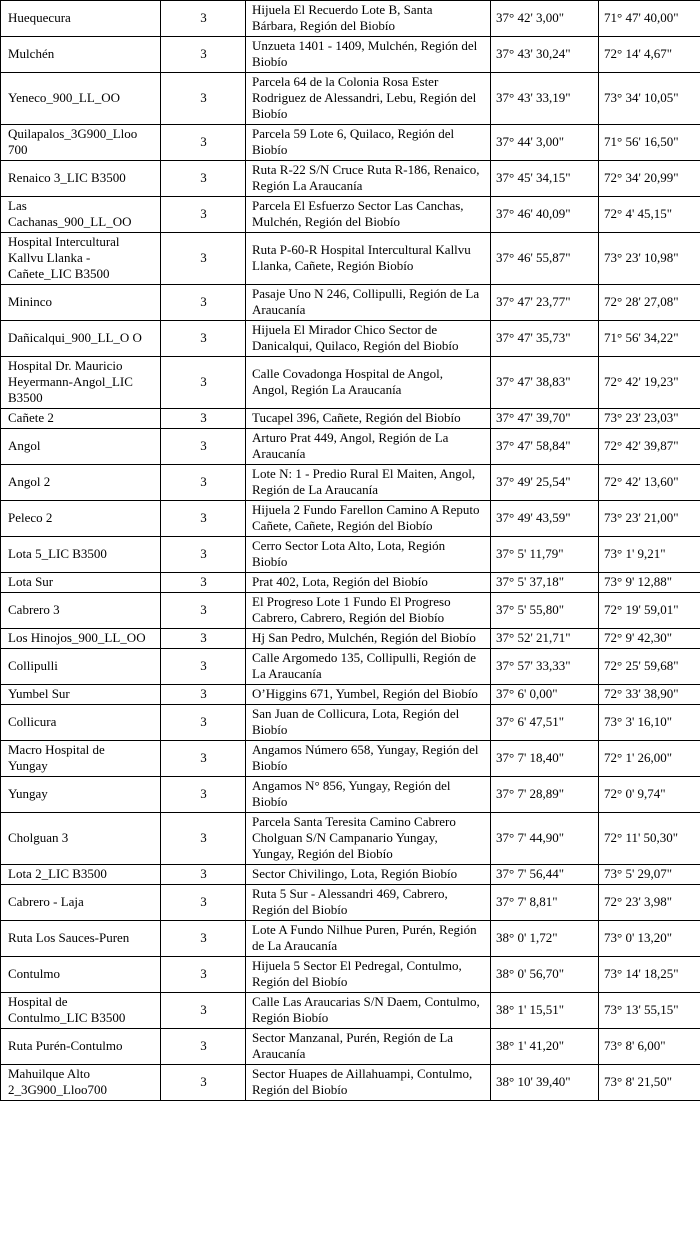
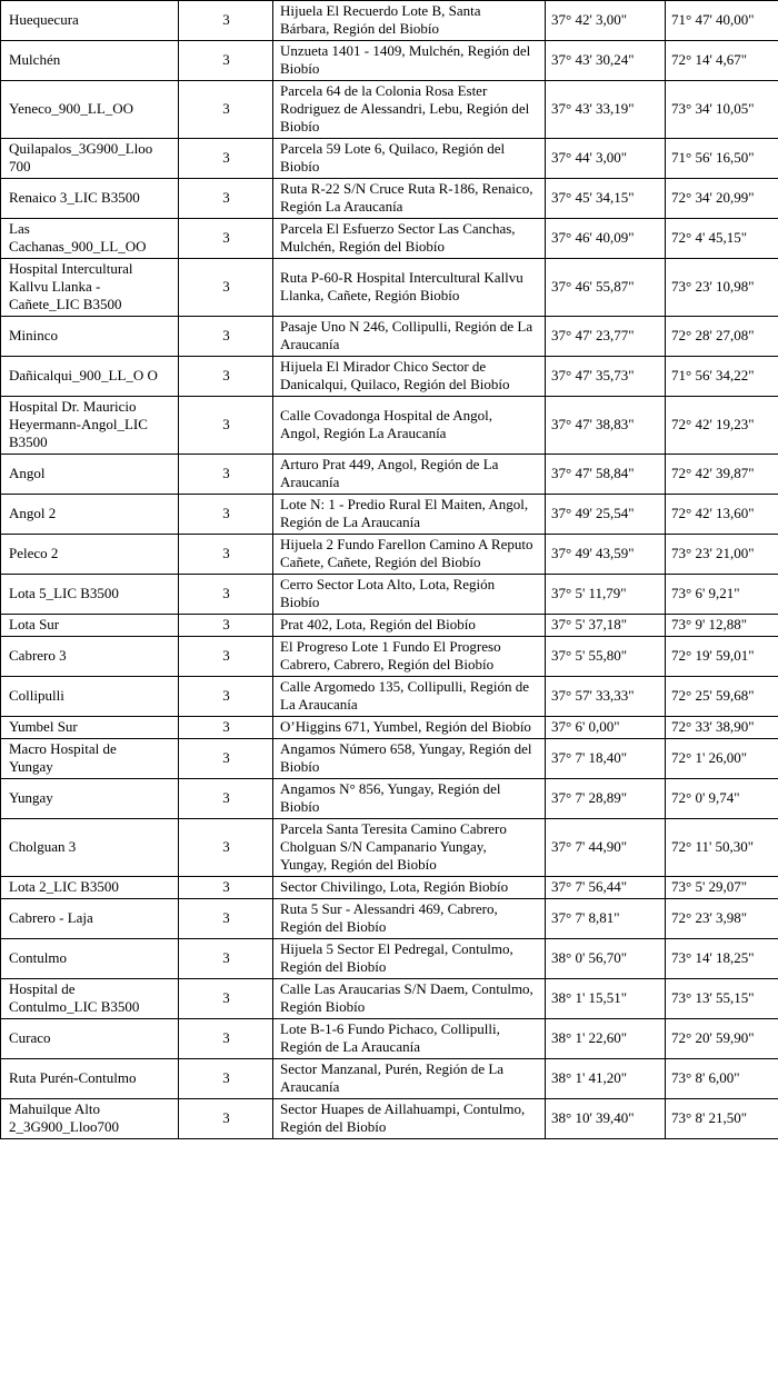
  Huequecura	3	Hijuela El Recuerdo Lote B, Santa Bárbara, Región del Biobío	37° 42' 3,00"	71° 47' 40,00"
  Mulchén	3	Unzueta 1401 - 1409, Mulchén, Región del Biobío	37° 43' 30,24"	72° 14' 4,67"
  Yeneco_900_LL_OO	3	Parcela 64 de la Colonia Rosa Ester Rodriguez de Alessandri, Lebu, Región del Biobío	37° 43' 33,19"	73° 34' 10,05"
  Quilapalos_3G900_Lloo 700	3	Parcela 59 Lote 6, Quilaco, Región del Biobío	37° 44' 3,00"	71° 56' 16,50"
  Renaico 3_LIC B3500	3	Ruta R-22 S/N Cruce Ruta R-186, Renaico, Región La Araucanía	37° 45' 34,15"	72° 34' 20,99"
  Las Cachanas_900_LL_OO	3	Parcela El Esfuerzo Sector Las Canchas, Mulchén, Región del Biobío	37° 46' 40,09"	72° 4' 45,15"
  Hospital Intercultural Kallvu Llanka - Cañete_LIC B3500	3	Ruta P-60-R Hospital Intercultural Kallvu Llanka, Cañete, Región Biobío	37° 46' 55,87"	73° 23' 10,98"
  Mininco	3	Pasaje Uno N 246, Collipulli, Región de La Araucanía	37° 47' 23,77"	72° 28' 27,08"
  Dañicalqui_900_LL_O O	3	Hijuela El Mirador Chico Sector de Danicalqui, Quilaco, Región del Biobío	37° 47' 35,73"	71° 56' 34,22"
  Hospital Dr. Mauricio Heyermann-Angol_LIC B3500	3	Calle Covadonga Hospital de Angol, Angol, Región La Araucanía	37° 47' 38,83"	72° 42' 19,23"
- Cañete 2	3	Tucapel 396, Cañete, Región del Biobío	37° 47' 39,70"	73° 23' 23,03"
  Angol	3	Arturo Prat 449, Angol, Región de La Araucanía	37° 47' 58,84"	72° 42' 39,87"
  Angol 2	3	Lote N: 1 - Predio Rural El Maiten, Angol, Región de La Araucanía	37° 49' 25,54"	72° 42' 13,60"
  Peleco 2	3	Hijuela 2 Fundo Farellon Camino A Reputo Cañete, Cañete, Región del Biobío	37° 49' 43,59"	73° 23' 21,00"
- Lota 5_LIC B3500	3	Cerro Sector Lota Alto, Lota, Región Biobío	37° 5' 11,79"	73° 1' 9,21"
+ Lota 5_LIC B3500	3	Cerro Sector Lota Alto, Lota, Región Biobío	37° 5' 11,79"	73° 6' 9,21"
  Lota Sur	3	Prat 402, Lota, Región del Biobío	37° 5' 37,18"	73° 9' 12,88"
  Cabrero 3	3	El Progreso Lote 1 Fundo El Progreso Cabrero, Cabrero, Región del Biobío	37° 5' 55,80"	72° 19' 59,01"
- Los Hinojos_900_LL_OO	3	Hj San Pedro, Mulchén, Región del Biobío	37° 52' 21,71"	72° 9' 42,30"
  Collipulli	3	Calle Argomedo 135, Collipulli, Región de La Araucanía	37° 57' 33,33"	72° 25' 59,68"
  Yumbel Sur	3	O’Higgins 671, Yumbel, Región del Biobío	37° 6' 0,00"	72° 33' 38,90"
- Collicura	3	San Juan de Collicura, Lota, Región del Biobío	37° 6' 47,51"	73° 3' 16,10"
  Macro Hospital de Yungay	3	Angamos Número 658, Yungay, Región del Biobío	37° 7' 18,40"	72° 1' 26,00"
  Yungay	3	Angamos N° 856, Yungay, Región del Biobío	37° 7' 28,89"	72° 0' 9,74"
  Cholguan 3	3	Parcela Santa Teresita Camino Cabrero Cholguan S/N Campanario Yungay, Yungay, Región del Biobío	37° 7' 44,90"	72° 11' 50,30"
  Lota 2_LIC B3500	3	Sector Chivilingo, Lota, Región Biobío	37° 7' 56,44"	73° 5' 29,07"
  Cabrero - Laja	3	Ruta 5 Sur - Alessandri 469, Cabrero, Región del Biobío	37° 7' 8,81"	72° 23' 3,98"
- Ruta Los Sauces-Puren	3	Lote A Fundo Nilhue Puren, Purén, Región de La Araucanía	38° 0' 1,72"	73° 0' 13,20"
  Contulmo	3	Hijuela 5 Sector El Pedregal, Contulmo, Región del Biobío	38° 0' 56,70"	73° 14' 18,25"
  Hospital de Contulmo_LIC B3500	3	Calle Las Araucarias S/N Daem, Contulmo, Región Biobío	38° 1' 15,51"	73° 13' 55,15"
+ Curaco	3	Lote B-1-6 Fundo Pichaco, Collipulli, Región de La Araucanía	38° 1' 22,60"	72° 20' 59,90"
  Ruta Purén-Contulmo	3	Sector Manzanal, Purén, Región de La Araucanía	38° 1' 41,20"	73° 8' 6,00"
  Mahuilque Alto 2_3G900_Lloo700	3	Sector Huapes de Aillahuampi, Contulmo, Región del Biobío	38° 10' 39,40"	73° 8' 21,50"
